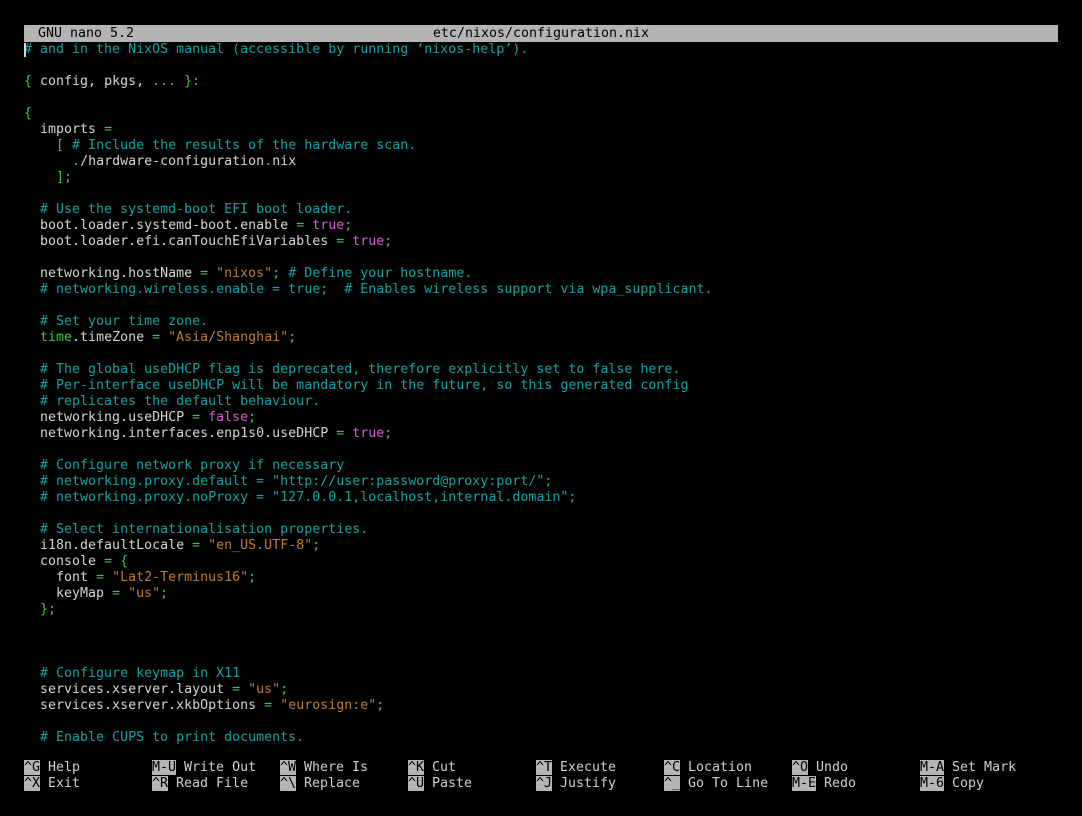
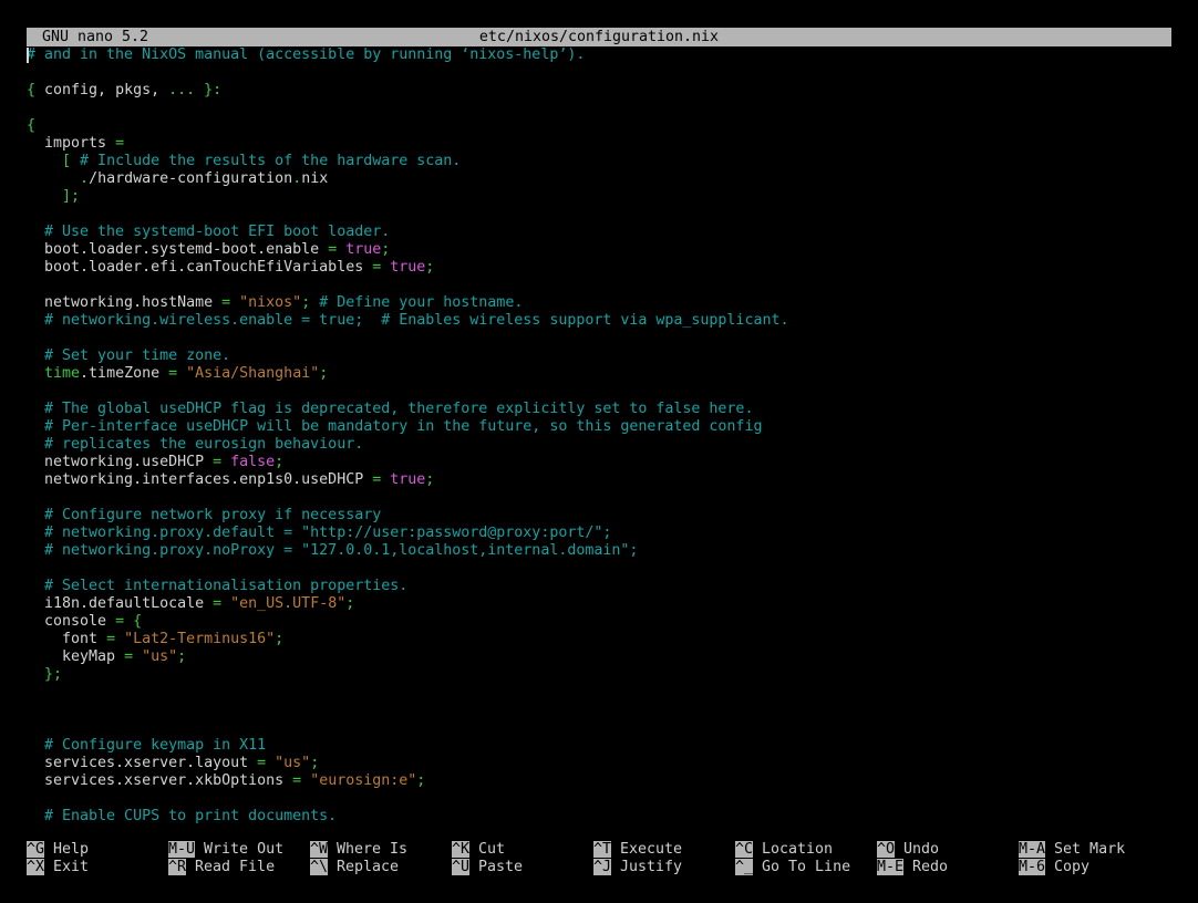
  GNU nano 5.2
  etc/nixos/configuration.nix
  # and in the NixOS manual (accessible by running ‘nixos-help’).
  { config, pkgs, ... }:
  {
  imports =
  [ # Include the results of the hardware scan.
  ./hardware-configuration.nix
  ];
  # Use the systemd-boot EFI boot loader.
  boot.loader.systemd-boot.enable = true;
  boot.loader.efi.canTouchEfiVariables = true;
  networking.hostName = "nixos"; # Define your hostname.
  # networking.wireless.enable = true; # Enables wireless support via wpa_supplicant.
  # Set your time zone.
  time.timeZone = "Asia/Shanghai";
  # The global useDHCP flag is deprecated, therefore explicitly set to false here.
  # Per-interface useDHCP will be mandatory in the future, so this generated config
- # replicates the default behaviour.
+ # replicates the eurosign behaviour.
  networking.useDHCP = false;
  networking.interfaces.enp1s0.useDHCP = true;
  # Configure network proxy if necessary
  # networking.proxy.default = "http://user:password@proxy:port/";
  # networking.proxy.noProxy = "127.0.0.1,localhost,internal.domain";
  # Select internationalisation properties.
  i18n.defaultLocale = "en_US.UTF-8";
  console = {
  font = "Lat2-Terminus16";
  keyMap = "us";
  };
  # Configure keymap in X11
  services.xserver.layout = "us";
  services.xserver.xkbOptions = "eurosign:e";
  # Enable CUPS to print documents.
  ^G Help
  M-U Write Out
  ^W Where Is
  ^K Cut
  ^T Execute
  ^C Location
  ^O Undo
  M-A Set Mark
  ^X Exit
  ^R Read File
  ^\ Replace
  ^U Paste
  ^J Justify
  ^_ Go To Line
  M-E Redo
  M-6 Copy
